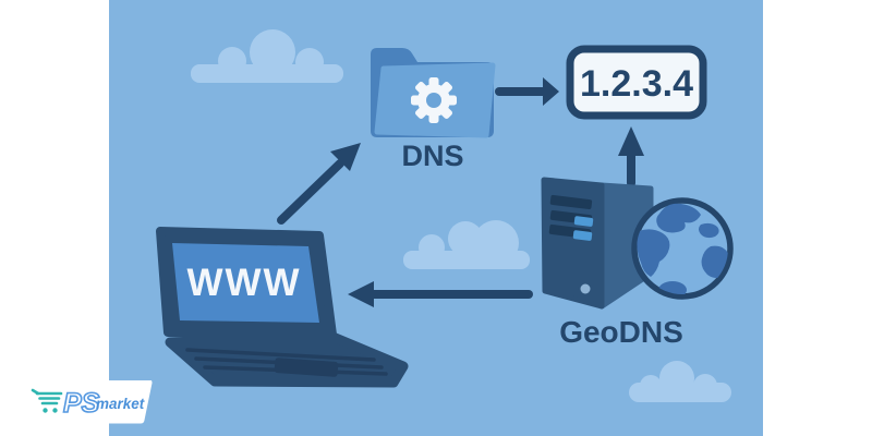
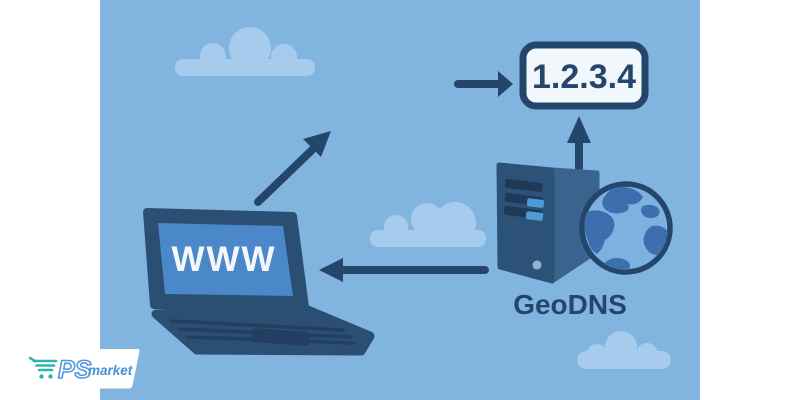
- DNS
  1.2.3.4
  GeoDNS
  WWW
  PS
  market
